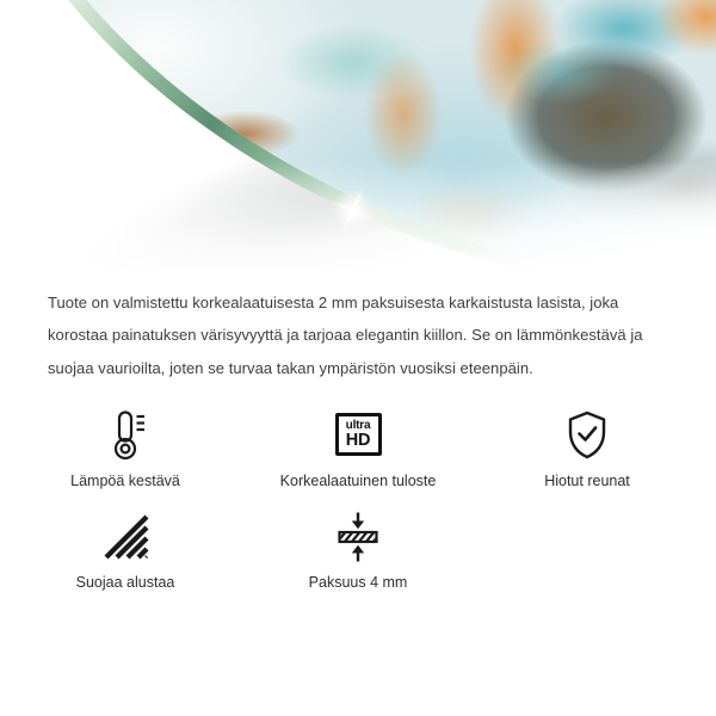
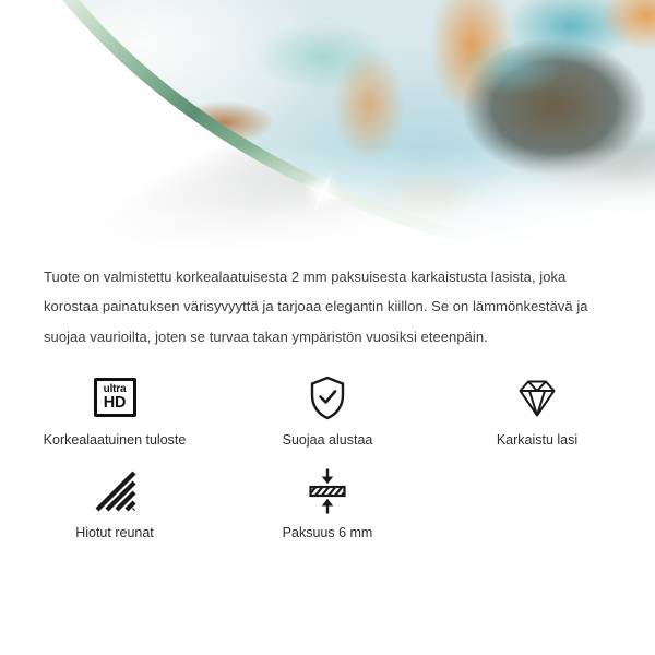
  Tuote on valmistettu korkealaatuisesta 2 mm paksuisesta karkaistusta lasista, joka korostaa painatuksen värisyvyyttä ja tarjoaa elegantin kiillon. Se on lämmönkestävä ja suojaa vaurioilta, joten se turvaa takan ympäristön vuosiksi eteenpäin.
- Lämpöä kestävä
  ultra
  HD
  Korkealaatuinen tuloste
- Hiotut reunat
+ Suojaa alustaa
+ Karkaistu lasi
- Suojaa alustaa
+ Hiotut reunat
- Paksuus 4 mm
+ Paksuus 6 mm
